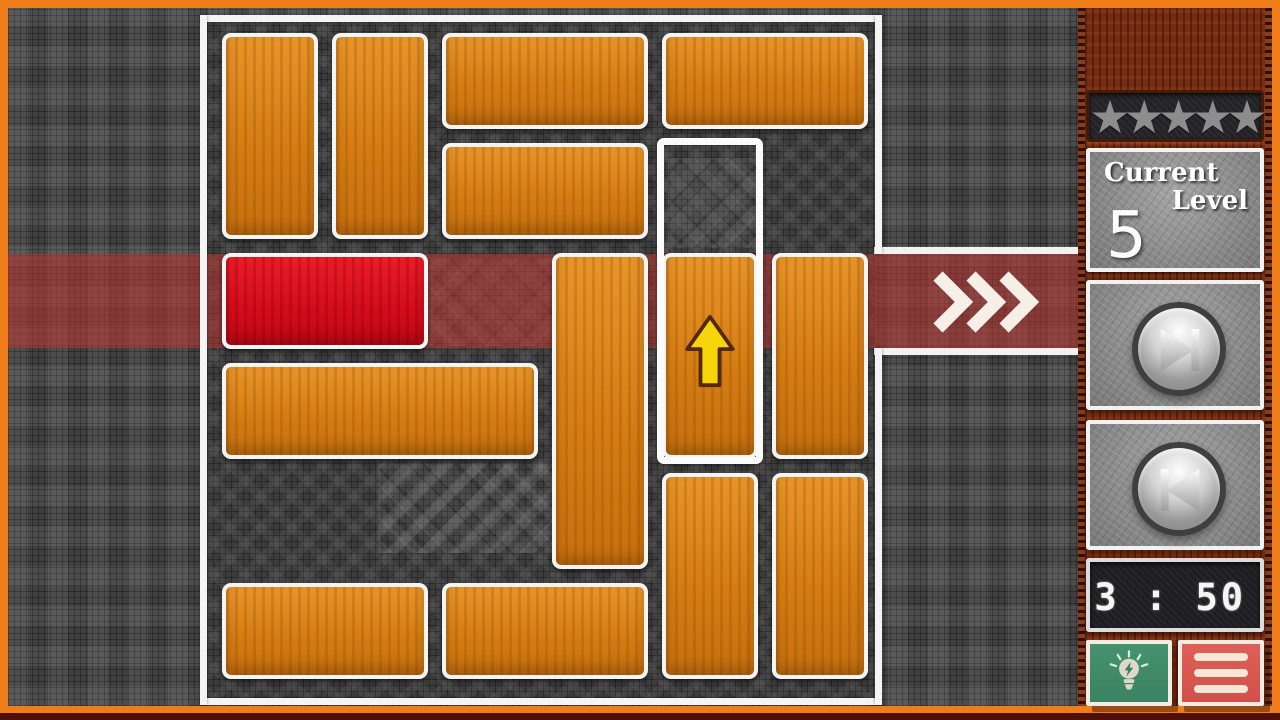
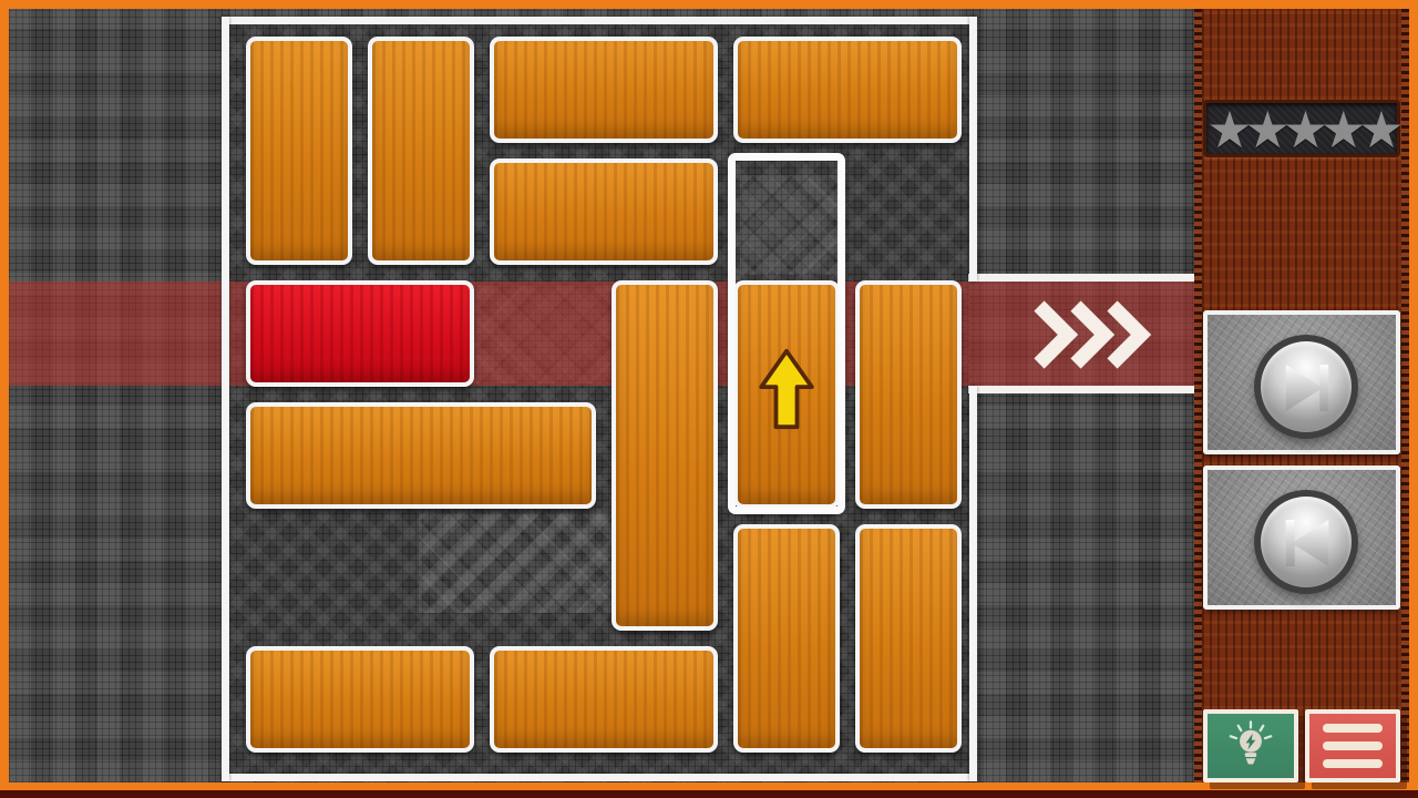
  ★★★★★
- Current
- Level
- 5
- 3 : 50
